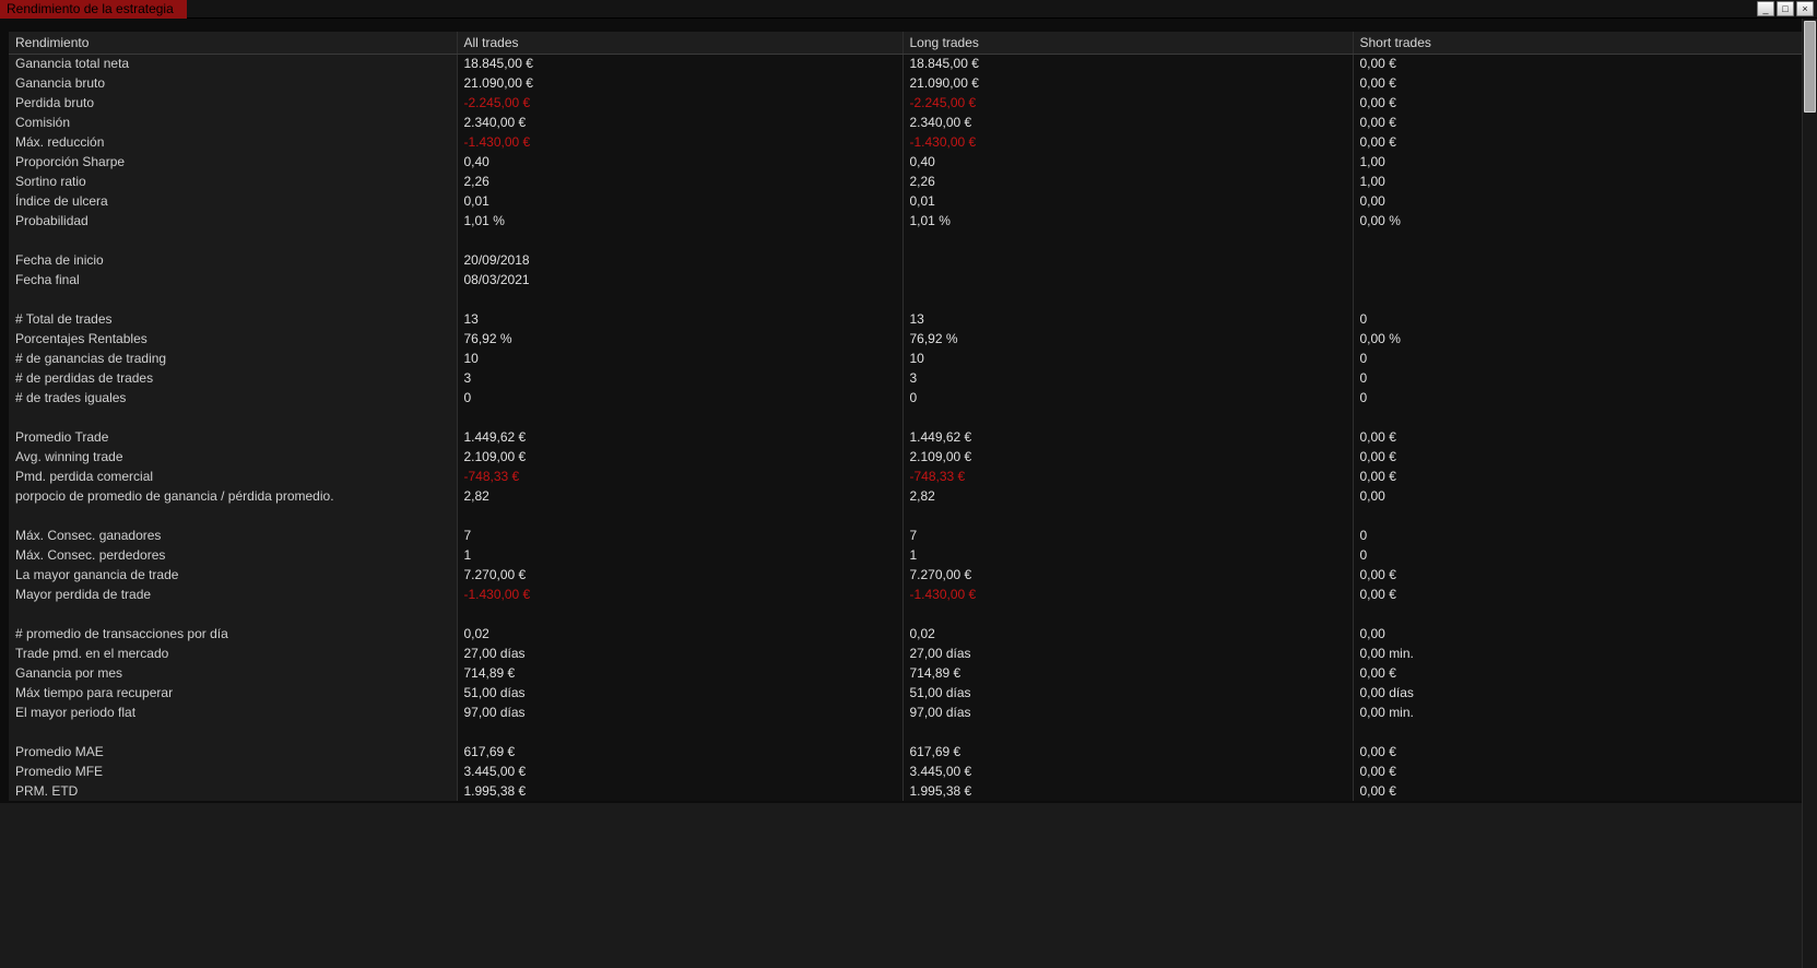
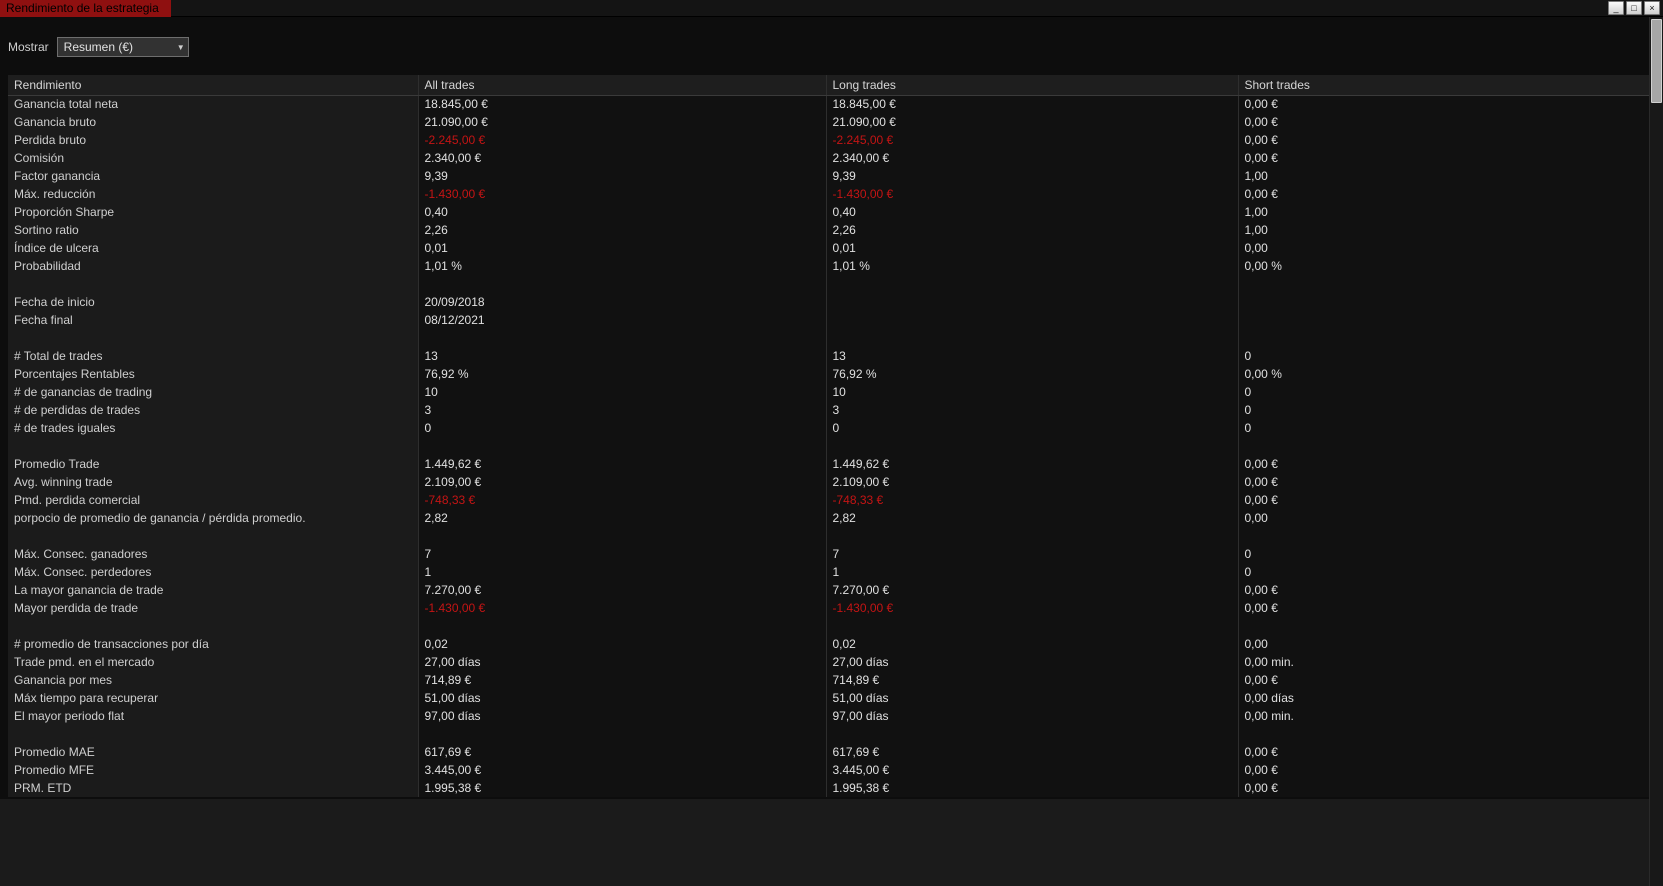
  Rendimiento de la estrategia
  _
  □
  ×
+ Mostrar
+ Resumen (€)
+ ▼
  Rendimiento	All trades	Long trades	Short trades
  Ganancia total neta	18.845,00 €	18.845,00 €	0,00 €
  Ganancia bruto	21.090,00 €	21.090,00 €	0,00 €
  Perdida bruto	-2.245,00 €	-2.245,00 €	0,00 €
  Comisión	2.340,00 €	2.340,00 €	0,00 €
+ Factor ganancia	9,39	9,39	1,00
  Máx. reducción	-1.430,00 €	-1.430,00 €	0,00 €
  Proporción Sharpe	0,40	0,40	1,00
  Sortino ratio	2,26	2,26	1,00
  Índice de ulcera	0,01	0,01	0,00
  Probabilidad	1,01 %	1,01 %	0,00 %
  Fecha de inicio	20/09/2018
- Fecha final	08/03/2021
+ Fecha final	08/12/2021
  # Total de trades	13	13	0
  Porcentajes Rentables	76,92 %	76,92 %	0,00 %
  # de ganancias de trading	10	10	0
  # de perdidas de trades	3	3	0
  # de trades iguales	0	0	0
  Promedio Trade	1.449,62 €	1.449,62 €	0,00 €
  Avg. winning trade	2.109,00 €	2.109,00 €	0,00 €
  Pmd. perdida comercial	-748,33 €	-748,33 €	0,00 €
  porpocio de promedio de ganancia / pérdida promedio.	2,82	2,82	0,00
  Máx. Consec. ganadores	7	7	0
  Máx. Consec. perdedores	1	1	0
  La mayor ganancia de trade	7.270,00 €	7.270,00 €	0,00 €
  Mayor perdida de trade	-1.430,00 €	-1.430,00 €	0,00 €
  # promedio de transacciones por día	0,02	0,02	0,00
  Trade pmd. en el mercado	27,00 días	27,00 días	0,00 min.
  Ganancia por mes	714,89 €	714,89 €	0,00 €
  Máx tiempo para recuperar	51,00 días	51,00 días	0,00 días
  El mayor periodo flat	97,00 días	97,00 días	0,00 min.
  Promedio MAE	617,69 €	617,69 €	0,00 €
  Promedio MFE	3.445,00 €	3.445,00 €	0,00 €
  PRM. ETD	1.995,38 €	1.995,38 €	0,00 €
